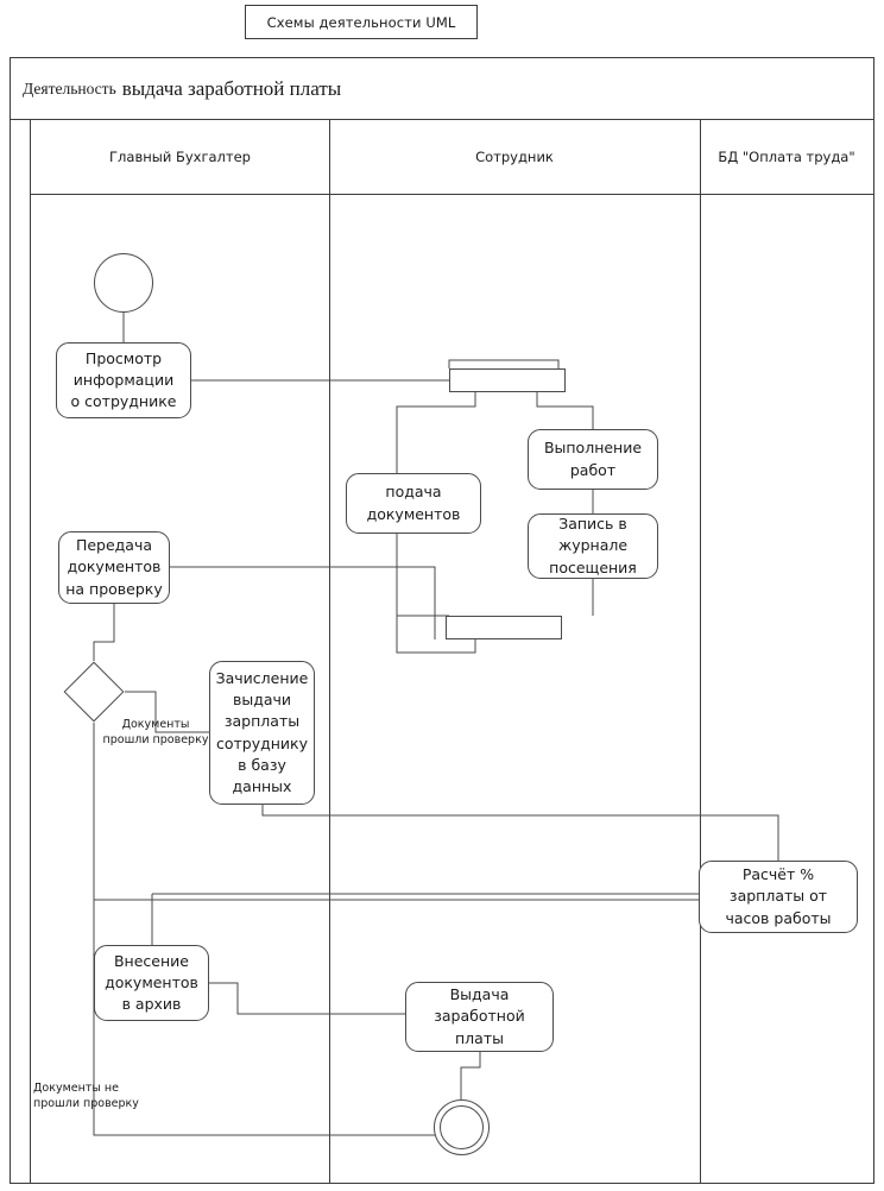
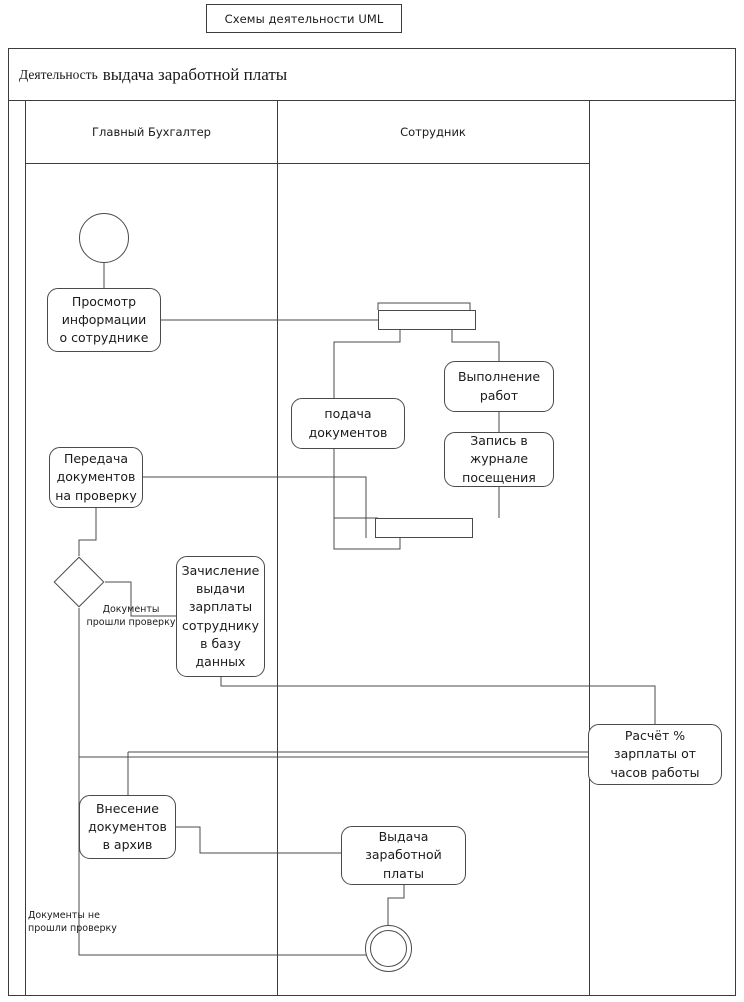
  Схемы деятельности UML
  Деятельность
  выдача заработной платы
  Главный Бухгалтер
  Сотрудник
- БД "Оплата труда"
  Просмотр
  информации
  о сотруднике
  подача
  документов
  Выполнение
  работ
  Запись в
  журнале
  посещения
  Передача
  документов
  на проверку
  Зачисление
  выдачи
  зарплаты
  сотруднику
  в базу
  данных
  Расчёт %
  зарплаты от
  часов работы
  Внесение
  документов
  в архив
  Выдача
  заработной
  платы
  Документы
  прошли проверку
  Документы не
  прошли проверку
